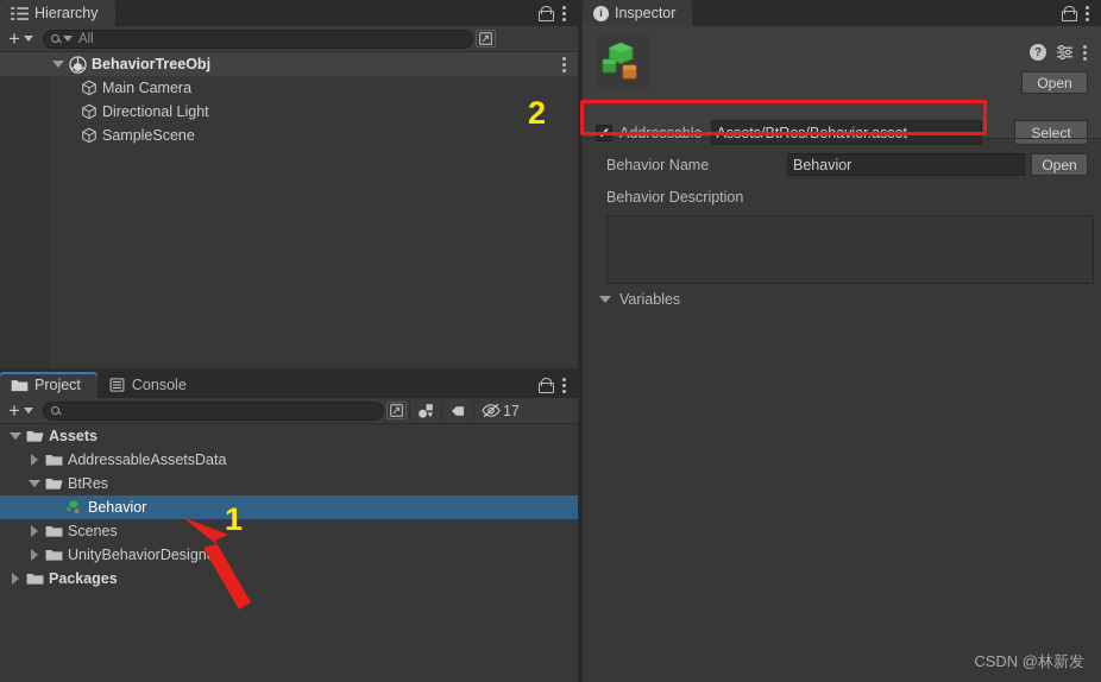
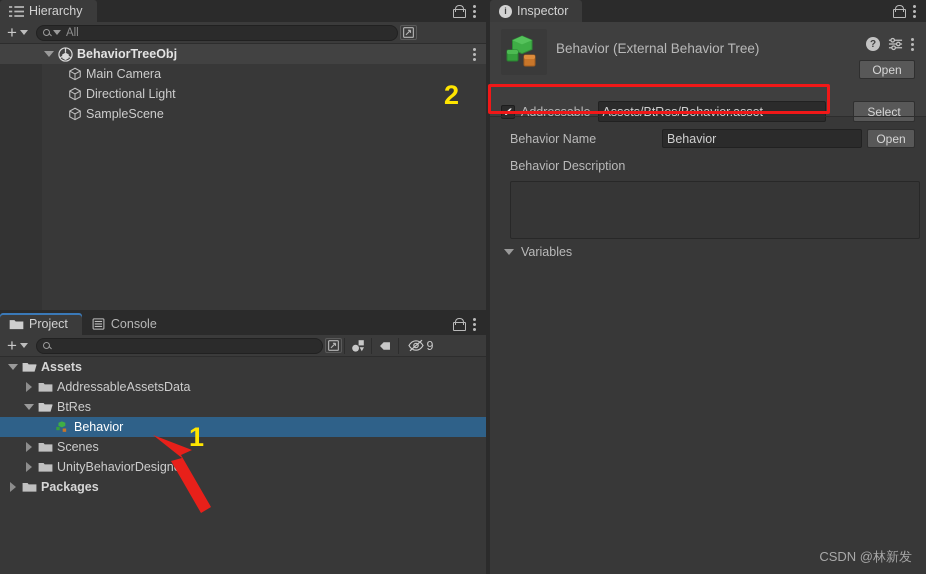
  Hierarchy
  +
  All
  BehaviorTreeObj
  Main Camera
  Directional Light
  SampleScene
  Project
  Console
  +
- 17
+ 9
  Assets
  AddressableAssetsData
  BtRes
  Behavior
  Scenes
  UnityBehaviorDesign
  Packages
  i
  Inspector
+ Behavior (External Behavior Tree)
  ?
  Open
  ✔
  Addressable
  Assets/BtRes/Behavior.asset
  Select
  Behavior Name
  Behavior
  Open
  Behavior Description
  Variables
  CSDN @林新发
  2
  1
